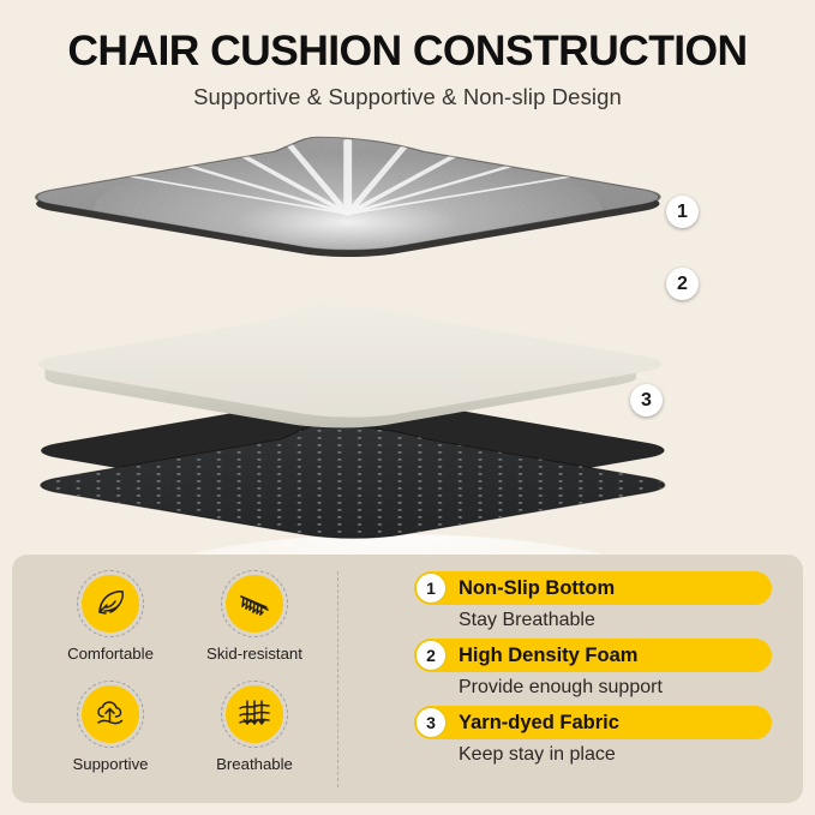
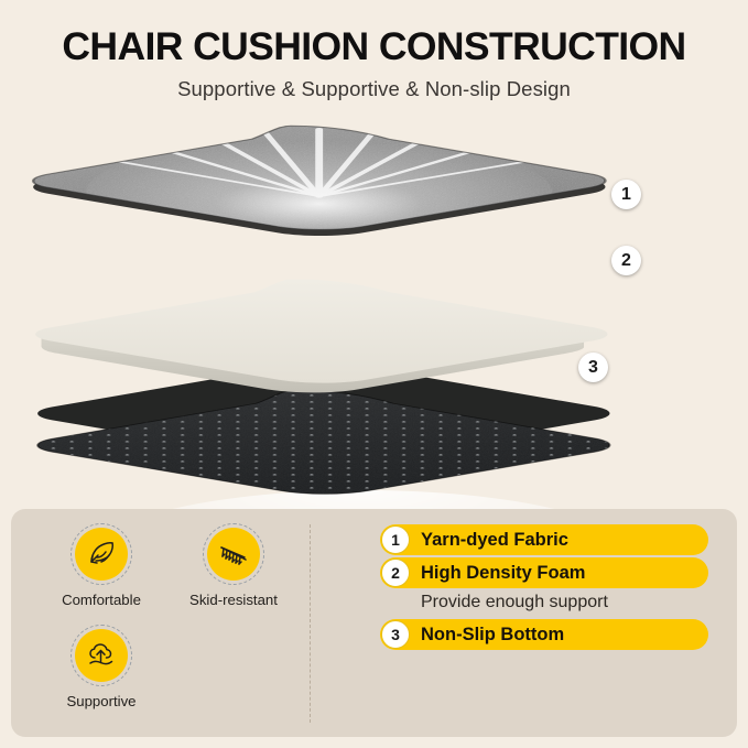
  CHAIR CUSHION CONSTRUCTION
  Supportive & Supportive & Non-slip Design
  1
  2
  3
  Comfortable
  Skid-resistant
  Supportive
- Breathable
  1
- Non-Slip Bottom
+ Yarn-dyed Fabric
- Stay Breathable
  2
  High Density Foam
  Provide enough support
  3
- Yarn-dyed Fabric
+ Non-Slip Bottom
- Keep stay in place
